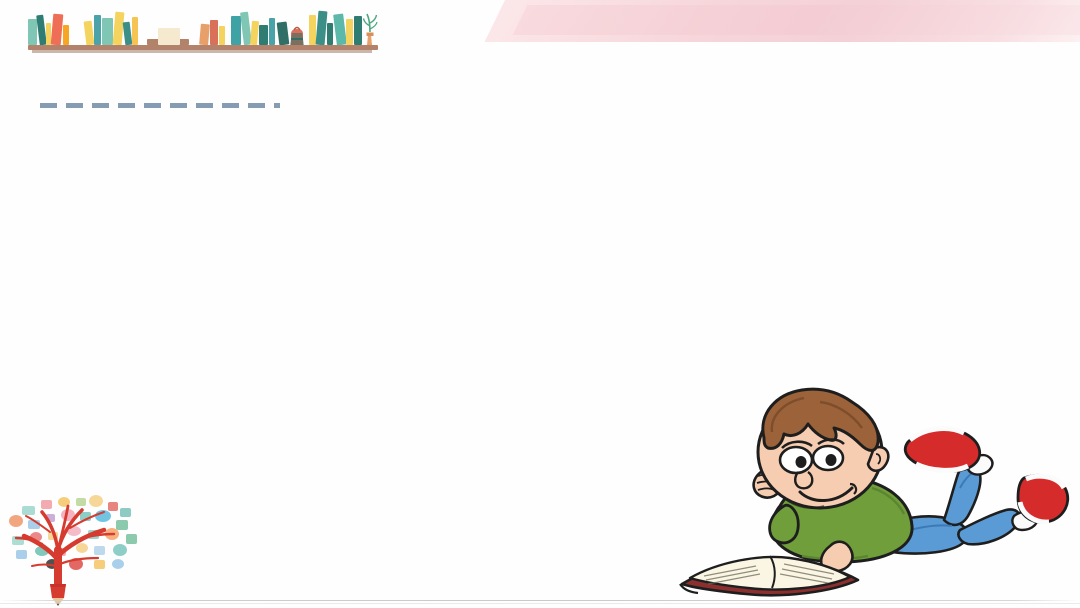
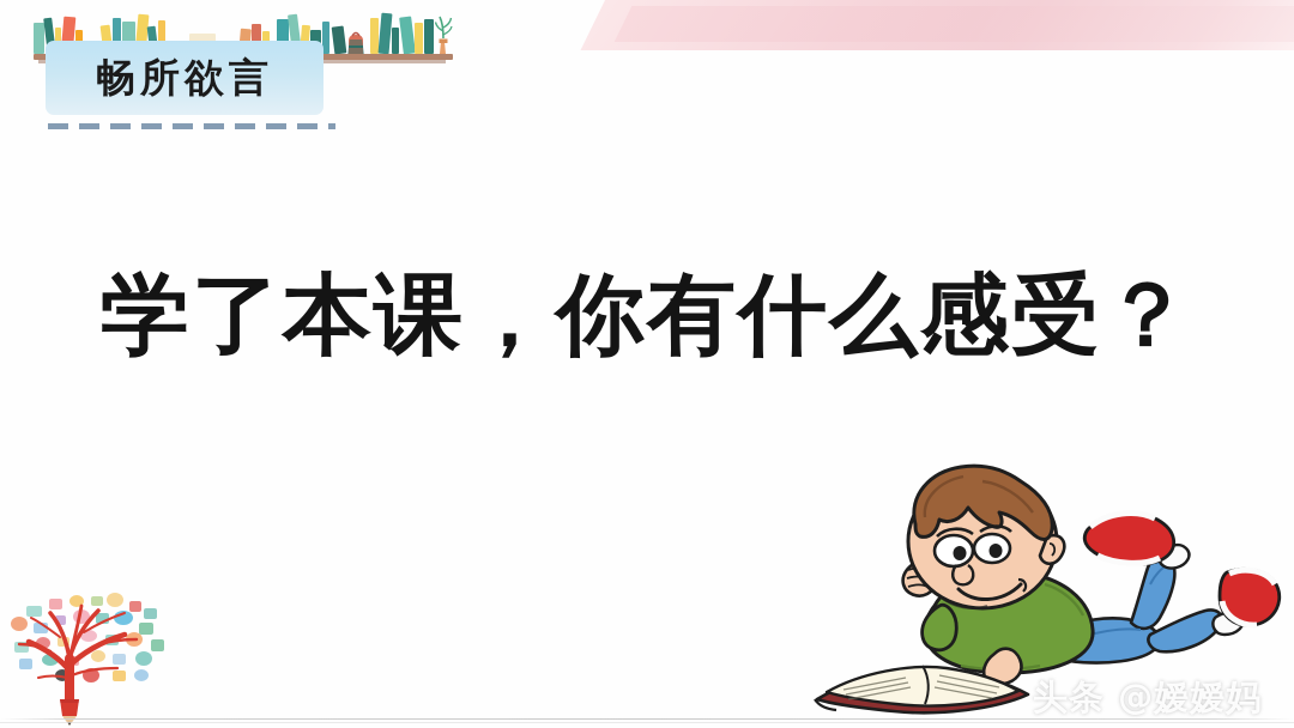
+ 畅所欲言
+ 学了本课，你有什么感受？
+ 头条 @嫒嫒妈
